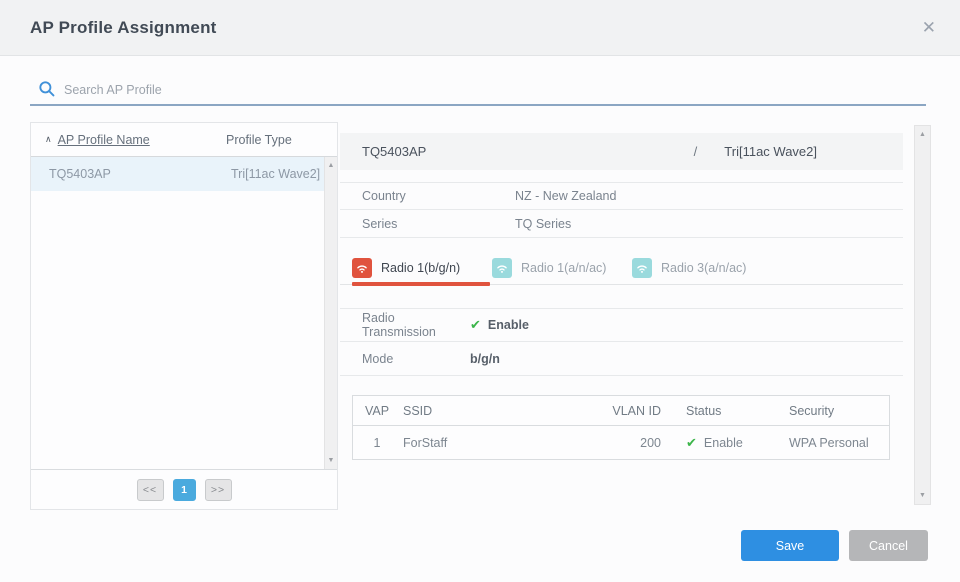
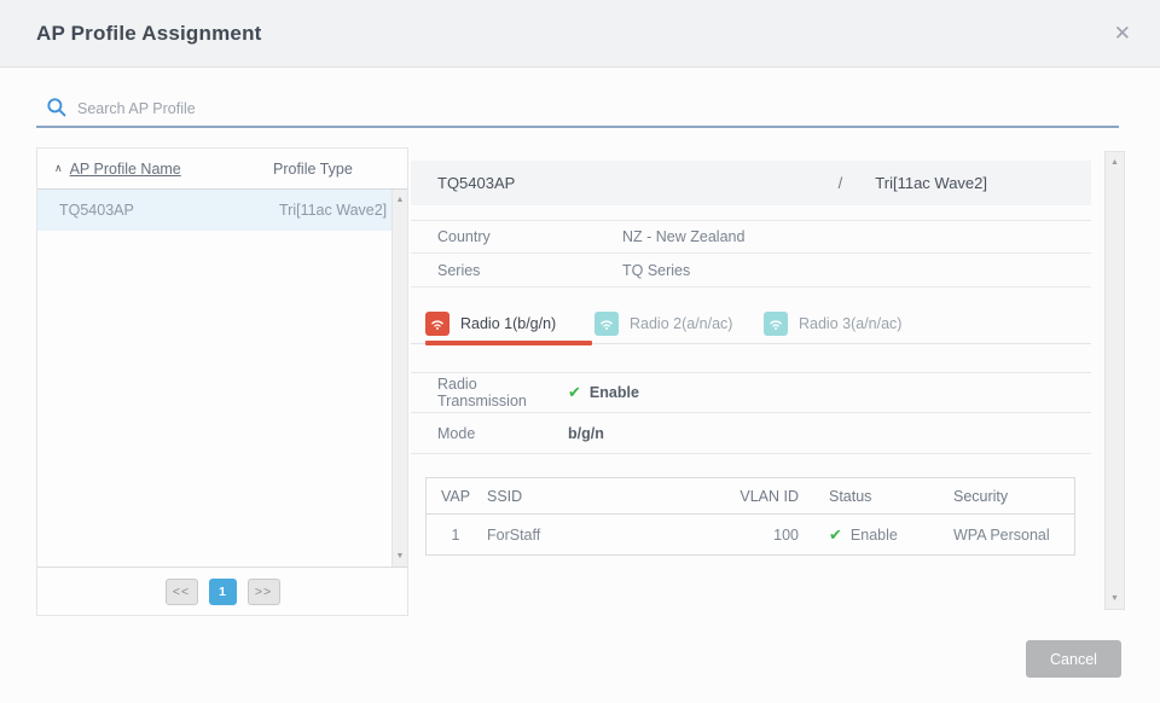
  AP Profile Assignment
  ✕
  Search AP Profile
  ∧
  AP Profile Name
  Profile Type
  TQ5403AP
  Tri[11ac Wave2]
  <<
  1
  >>
  TQ5403AP
  /
  Tri[11ac Wave2]
  Country
  NZ - New Zealand
  Series
  TQ Series
  Radio 1(b/g/n)
- Radio 1(a/n/ac)
+ Radio 2(a/n/ac)
  Radio 3(a/n/ac)
  Radio Transmission
  ✔
  Enable
  Mode
  b/g/n
  VAP
  SSID
  VLAN ID
  Status
  Security
  1
  ForStaff
- 200
+ 100
  ✔
  Enable
  WPA Personal
- Save
  Cancel
